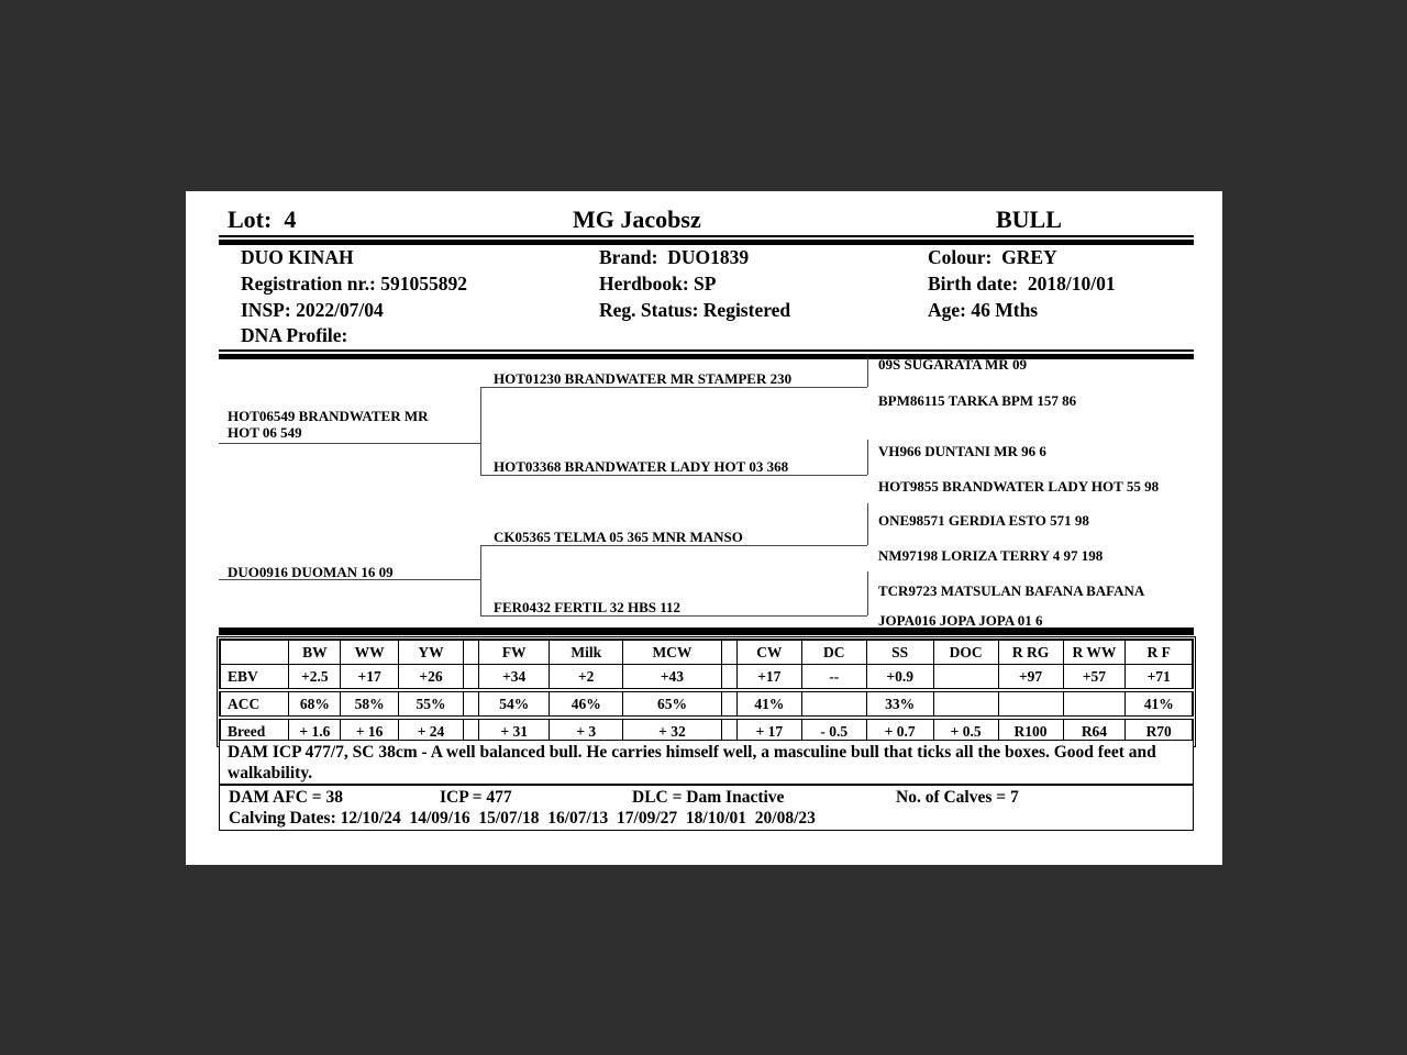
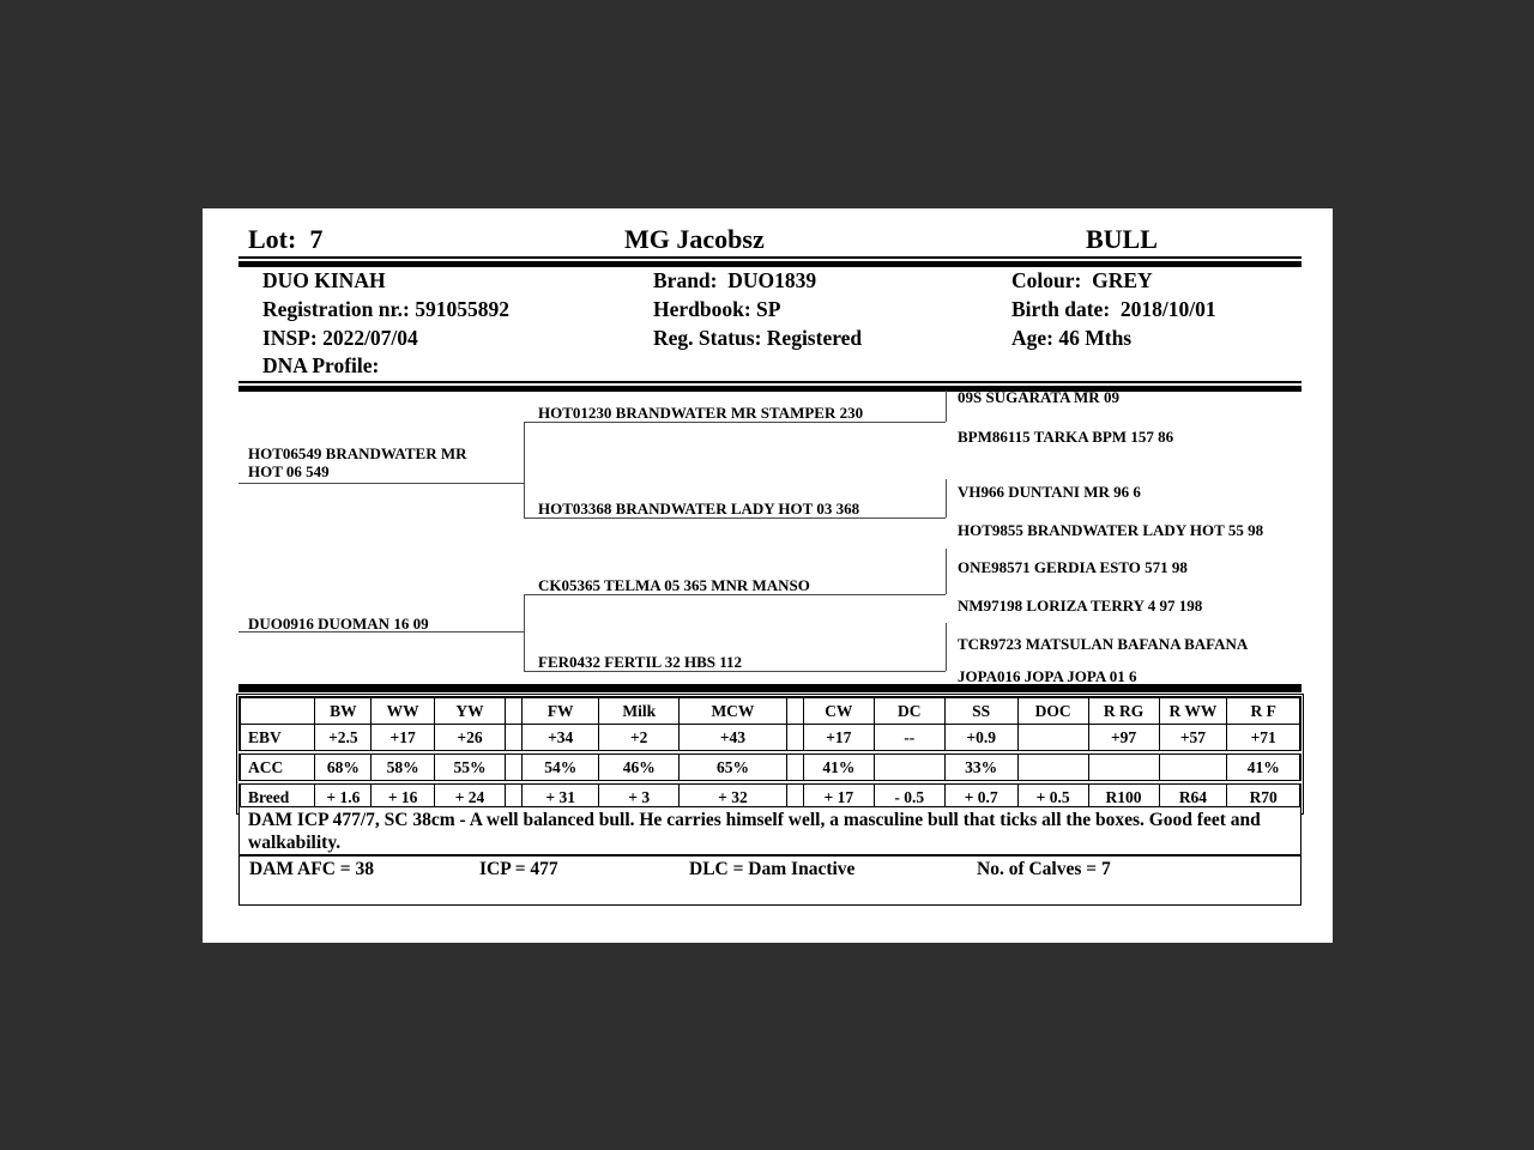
- Lot: 4
+ Lot: 7
  MG Jacobsz
  BULL
  DUO KINAH
  Registration nr.: 591055892
  INSP: 2022/07/04
  DNA Profile:
  Brand: DUO1839
  Herdbook: SP
  Reg. Status: Registered
  Colour: GREY
  Birth date: 2018/10/01
  Age: 46 Mths
  HOT06549 BRANDWATER MR HOT 06 549
  DUO0916 DUOMAN 16 09
  HOT01230 BRANDWATER MR STAMPER 230
  HOT03368 BRANDWATER LADY HOT 03 368
  CK05365 TELMA 05 365 MNR MANSO
  FER0432 FERTIL 32 HBS 112
  09S SUGARATA MR 09
  BPM86115 TARKA BPM 157 86
  VH966 DUNTANI MR 96 6
  HOT9855 BRANDWATER LADY HOT 55 98
  ONE98571 GERDIA ESTO 571 98
  NM97198 LORIZA TERRY 4 97 198
  TCR9723 MATSULAN BAFANA BAFANA
  JOPA016 JOPA JOPA 01 6
  	BW	WW	YW		FW	Milk	MCW		CW	DC	SS	DOC	R RG	R WW	R F
  EBV	+2.5	+17	+26		+34	+2	+43		+17	--	+0.9		+97	+57	+71
  ACC	68%	58%	55%		54%	46%	65%		41%		33%				41%
  Breed	+ 1.6	+ 16	+ 24		+ 31	+ 3	+ 32		+ 17	- 0.5	+ 0.7	+ 0.5	R100	R64	R70
  DAM ICP 477/7, SC 38cm - A well balanced bull. He carries himself well, a masculine bull that ticks all the boxes. Good feet and walkability.
  DAM AFC = 38
  ICP = 477
  DLC = Dam Inactive
  No. of Calves = 7
- Calving Dates: 12/10/24 14/09/16 15/07/18 16/07/13 17/09/27 18/10/01 20/08/23
